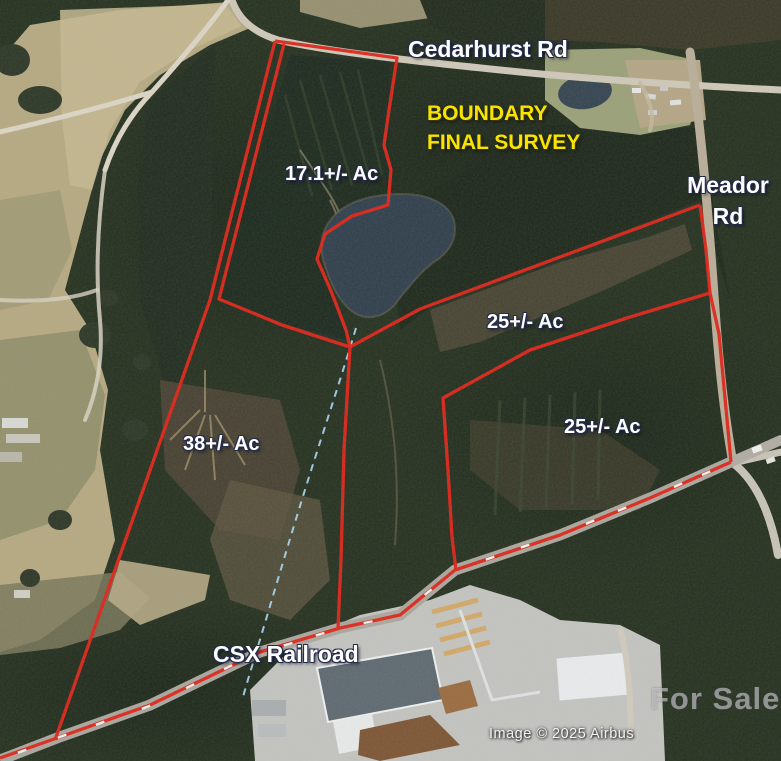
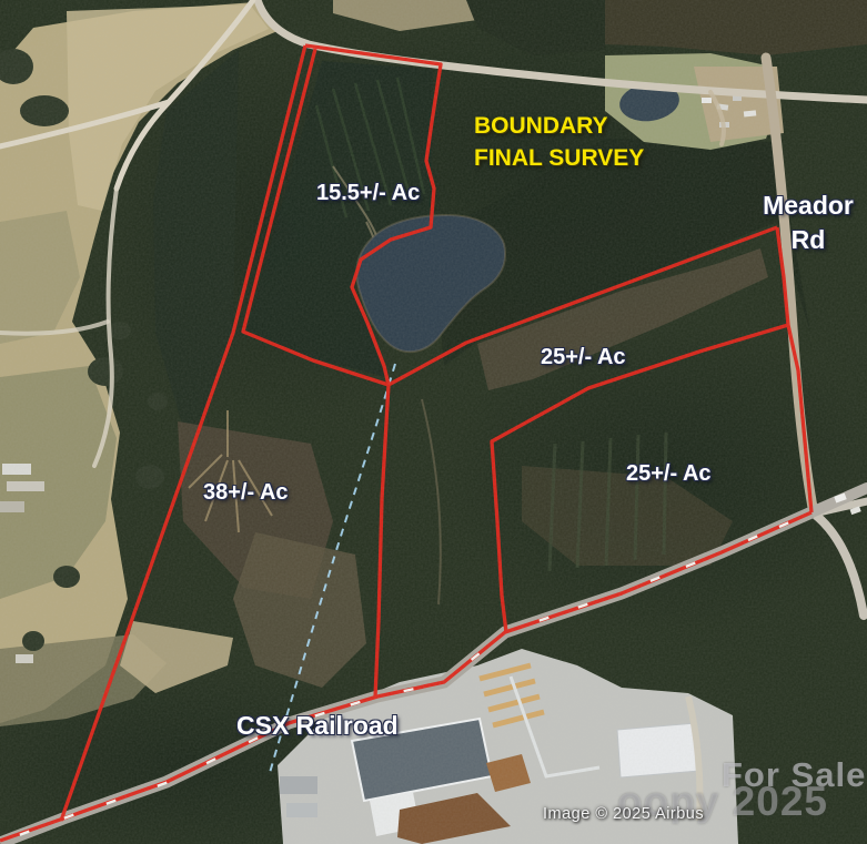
- Cedarhurst Rd
  BOUNDARY
  FINAL SURVEY
  Meador
  Rd
- 17.1+/- Ac
+ 15.5+/- Ac
  25+/- Ac
  25+/- Ac
  38+/- Ac
  CSX Railroad
  For Sale
+ oopy 2025
  Image © 2025 Airbus
